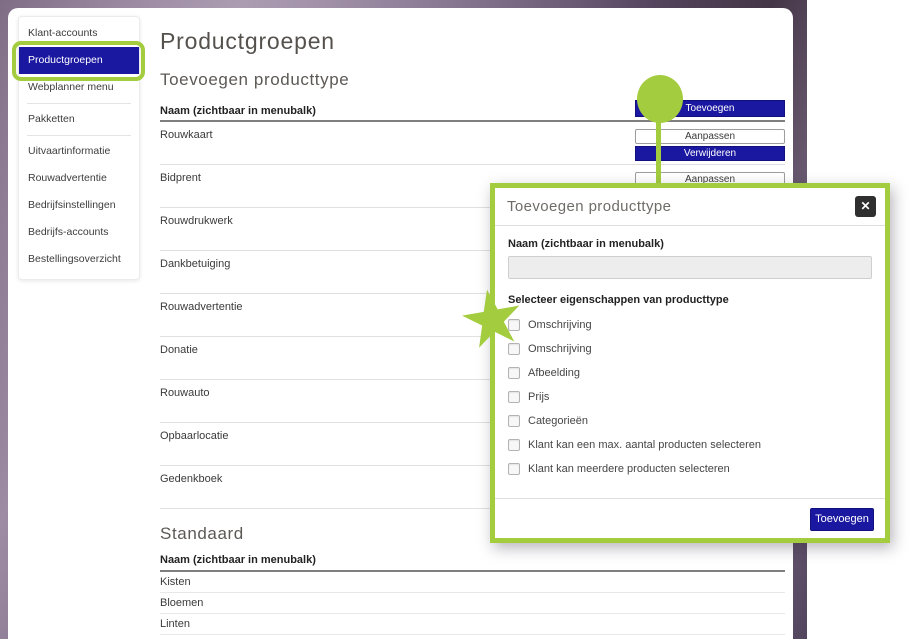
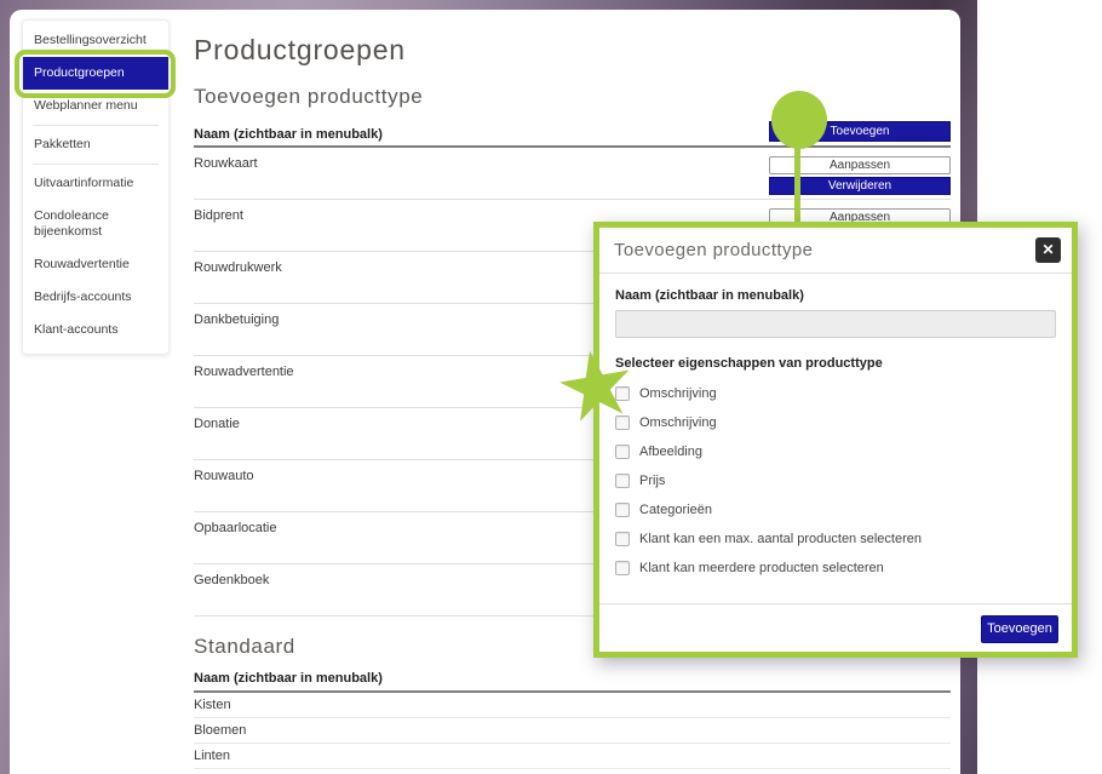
- Klant-accounts
+ Bestellingsoverzicht
  Productgroepen
  Webplanner menu
  Pakketten
  Uitvaartinformatie
+ Condoleance bijeenkomst
  Rouwadvertentie
- Bedrijfsinstellingen
  Bedrijfs-accounts
- Bestellingsoverzicht
+ Klant-accounts
  Productgroepen
  Toevoegen producttype
  Naam (zichtbaar in menubalk)
  Toevoegen
  Rouwkaart
  Aanpassen
  Verwijderen
  Bidprent
  Aanpassen
  Rouwdrukwerk
  Dankbetuiging
  Rouwadvertentie
  Donatie
  Rouwauto
  Opbaarlocatie
  Gedenkboek
  Standaard
  Naam (zichtbaar in menubalk)
  Kisten
  Bloemen
  Linten
  Toevoegen producttype
  ✕
  Naam (zichtbaar in menubalk)
  Selecteer eigenschappen van producttype
  Omschrijving
  Omschrijving
  Afbeelding
  Prijs
  Categorieën
  Klant kan een max. aantal producten selecteren
  Klant kan meerdere producten selecteren
  Toevoegen
